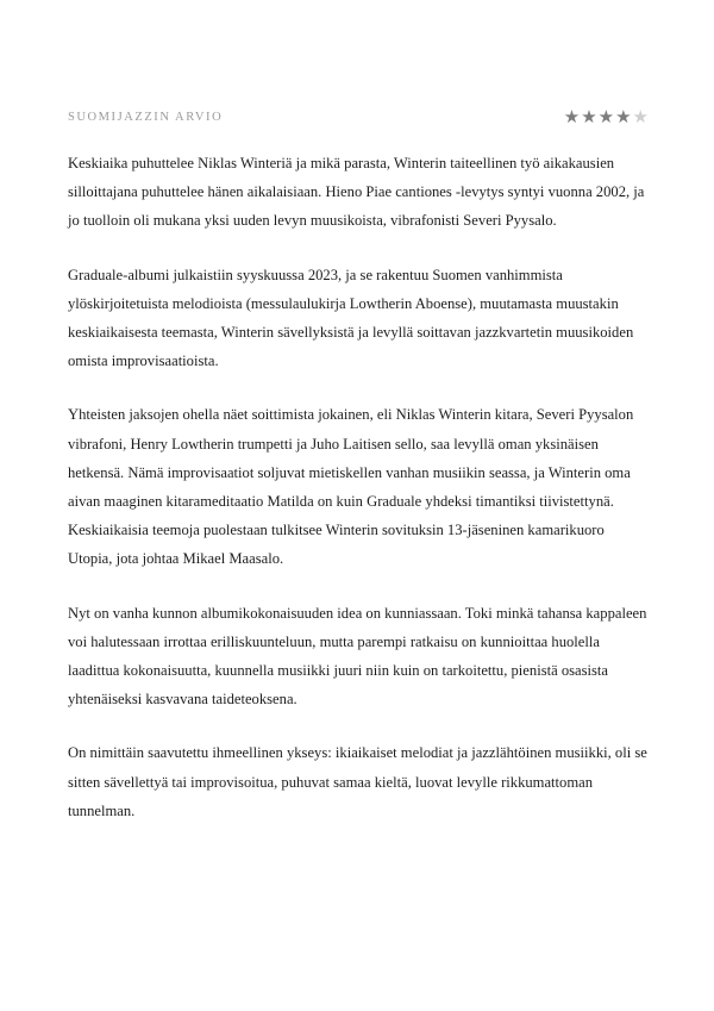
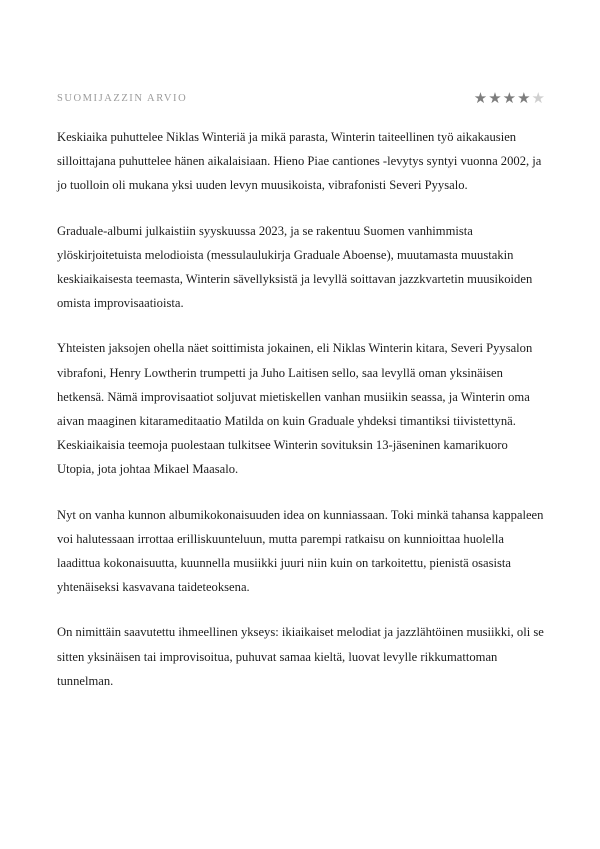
  SUOMIJAZZIN ARVIO
  ★
  ★
  ★
  ★
  ★
  Keskiaika puhuttelee Niklas Winteriä ja mikä parasta, Winterin taiteellinen työ aikakausien silloittajana puhuttelee hänen aikalaisiaan. Hieno Piae cantiones -levytys syntyi vuonna 2002, ja jo tuolloin oli mukana yksi uuden levyn muusikoista, vibrafonisti Severi Pyysalo.
- Graduale-albumi julkaistiin syyskuussa 2023, ja se rakentuu Suomen vanhimmista ylöskirjoitetuista melodioista (messulaulukirja Lowtherin Aboense), muutamasta muustakin keskiaikaisesta teemasta, Winterin sävellyksistä ja levyllä soittavan jazzkvartetin muusikoiden omista improvisaatioista.
+ Graduale-albumi julkaistiin syyskuussa 2023, ja se rakentuu Suomen vanhimmista ylöskirjoitetuista melodioista (messulaulukirja Graduale Aboense), muutamasta muustakin keskiaikaisesta teemasta, Winterin sävellyksistä ja levyllä soittavan jazzkvartetin muusikoiden omista improvisaatioista.
  Yhteisten jaksojen ohella näet soittimista jokainen, eli Niklas Winterin kitara, Severi Pyysalon vibrafoni, Henry Lowtherin trumpetti ja Juho Laitisen sello, saa levyllä oman yksinäisen hetkensä. Nämä improvisaatiot soljuvat mietiskellen vanhan musiikin seassa, ja Winterin oma aivan maaginen kitarameditaatio Matilda on kuin Graduale yhdeksi timantiksi tiivistettynä. Keskiaikaisia teemoja puolestaan tulkitsee Winterin sovituksin 13-jäseninen kamarikuoro Utopia, jota johtaa Mikael Maasalo.
  Nyt on vanha kunnon albumikokonaisuuden idea on kunniassaan. Toki minkä tahansa kappaleen voi halutessaan irrottaa erilliskuunteluun, mutta parempi ratkaisu on kunnioittaa huolella laadittua kokonaisuutta, kuunnella musiikki juuri niin kuin on tarkoitettu, pienistä osasista yhtenäiseksi kasvavana taideteoksena.
- On nimittäin saavutettu ihmeellinen ykseys: ikiaikaiset melodiat ja jazzlähtöinen musiikki, oli se sitten sävellettyä tai improvisoitua, puhuvat samaa kieltä, luovat levylle rikkumattoman tunnelman.
+ On nimittäin saavutettu ihmeellinen ykseys: ikiaikaiset melodiat ja jazzlähtöinen musiikki, oli se sitten yksinäisen tai improvisoitua, puhuvat samaa kieltä, luovat levylle rikkumattoman tunnelman.
